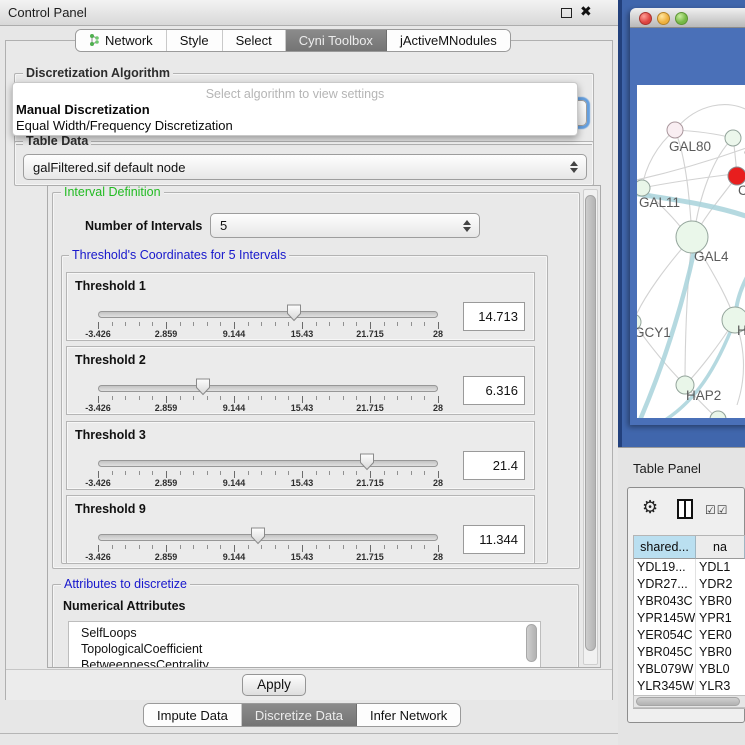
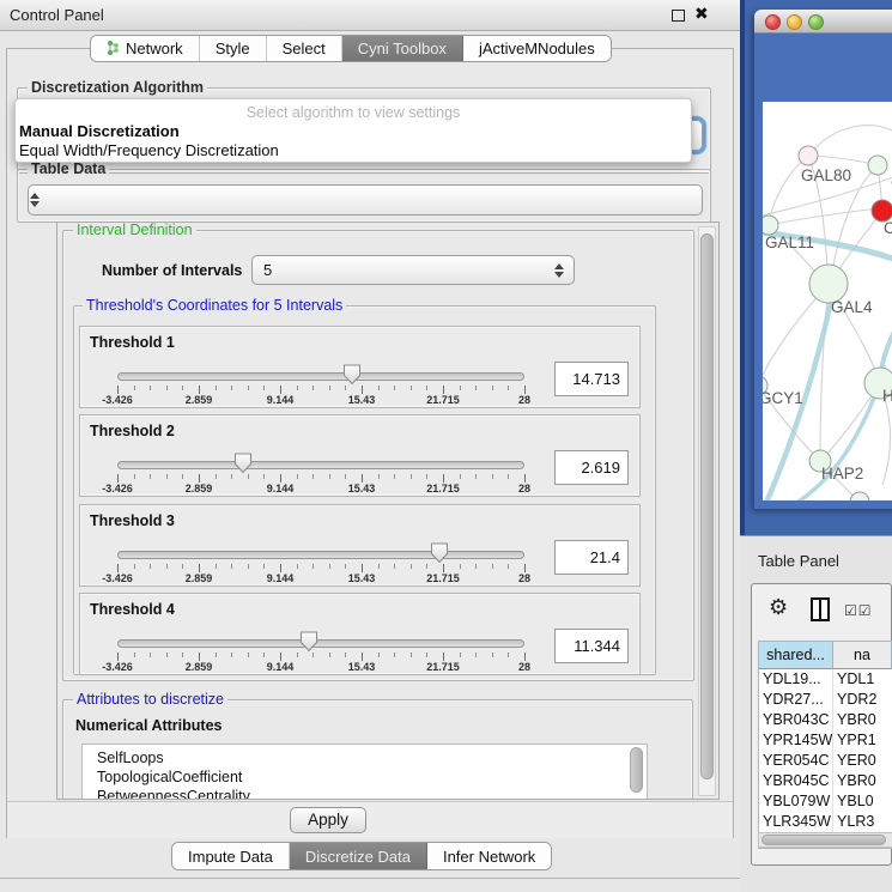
  Control Panel
  ✖
  Network
  Style
  Select
  Cyni Toolbox
  jActiveMNodules
  Discretization Algorithm
  Table Data
- galFiltered.sif default node
  Interval Definition
  Number of Intervals
  5
  Threshold's Coordinates for 5 Intervals
  Threshold 1
  -3.426
  2.859
  9.144
  15.43
  21.715
  28
  14.713
  Threshold 2
  -3.426
  2.859
  9.144
  15.43
  21.715
  28
- 6.316
+ 2.619
  Threshold 3
  -3.426
  2.859
  9.144
  15.43
  21.715
  28
  21.4
- Threshold 9
+ Threshold 4
  -3.426
  2.859
  9.144
  15.43
  21.715
  28
  11.344
  Attributes to discretize
  Numerical Attributes
  SelfLoops
  TopologicalCoefficient
  BetweennessCentrality
  Apply
  Select algorithm to view settings
  Manual Discretization
  Equal Width/Frequency Discretization
  Impute Data
  Discretize Data
  Infer Network
  GAL80
  C
  GAL11
  GAL4
  GCY1
  H
  HAP2
  Table Panel
  ⚙
  ☑☑
  shared...
  na
  YDL19...
  YDL1
  YDR27...
  YDR2
  YBR043C
  YBR0
  YPR145W
  YPR1
  YER054C
  YER0
  YBR045C
  YBR0
  YBL079W
  YBL0
  YLR345W
  YLR3
